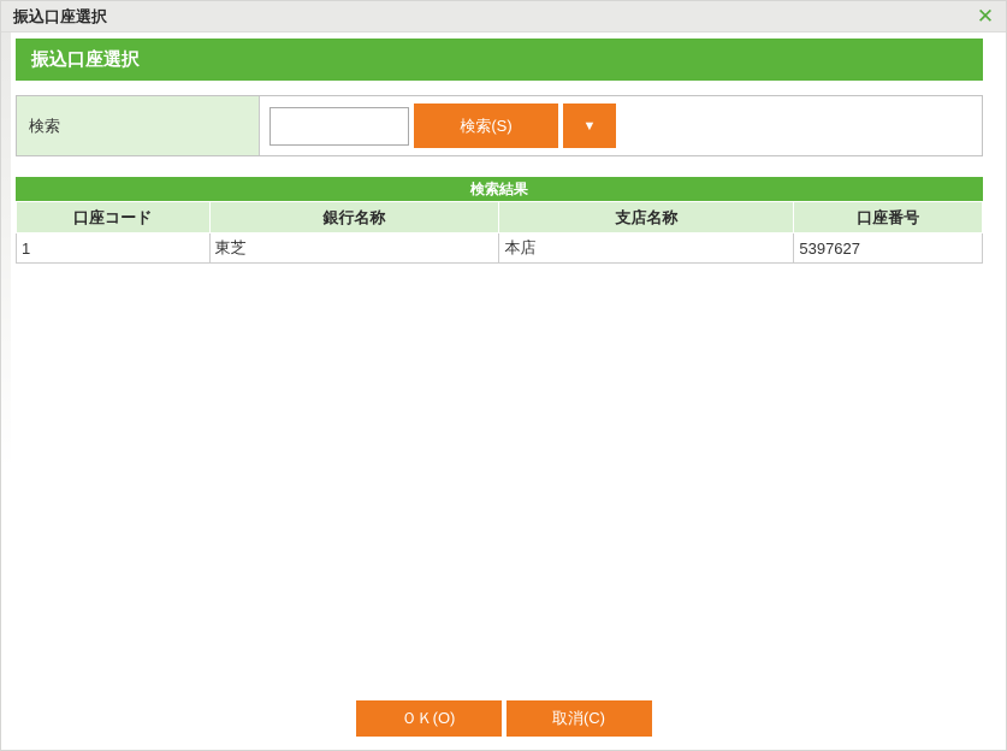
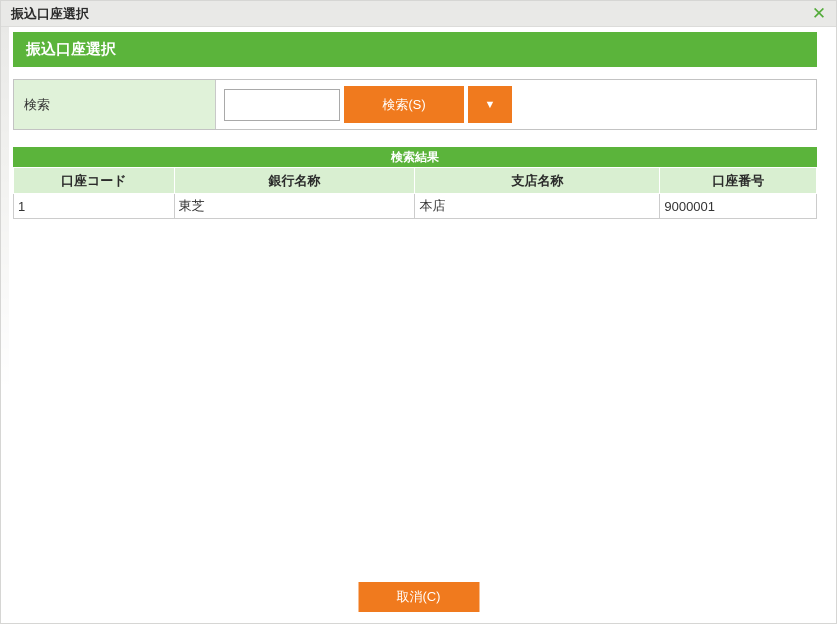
  振込口座選択
  ✕
  振込口座選択
  検索
  検索(S)
  ▼
  検索結果
  口座コード	銀行名称	支店名称	口座番号
- 1	東芝	本店	5397627
+ 1	東芝	本店	9000001
- ＯＫ(O)
  取消(C)
